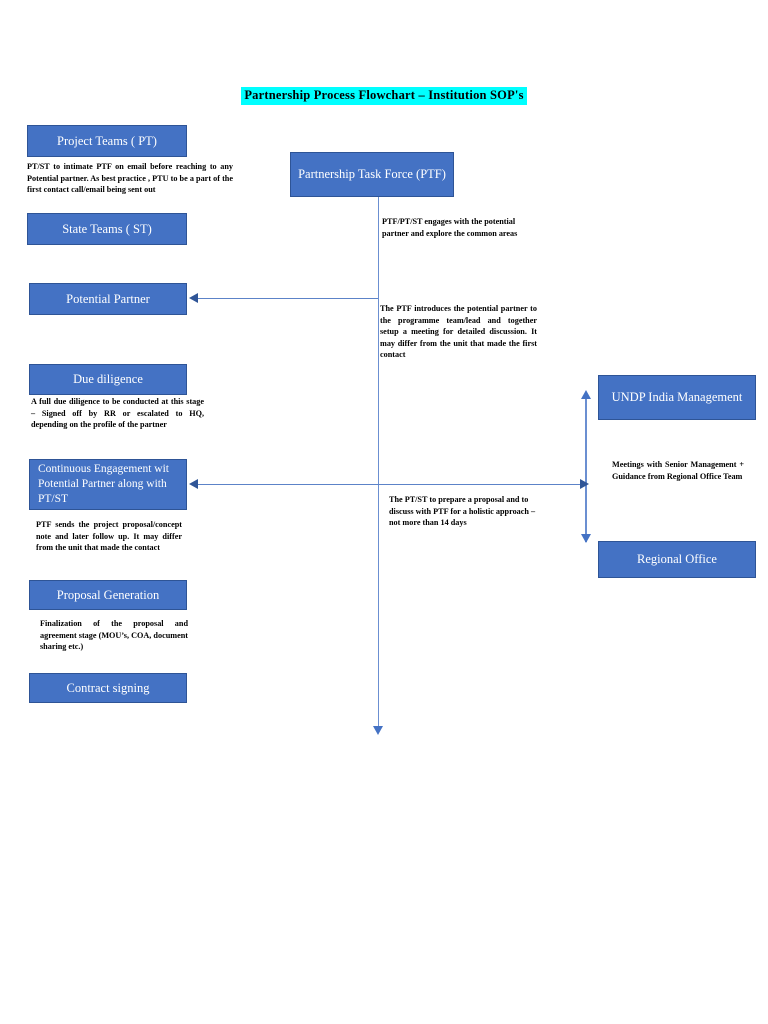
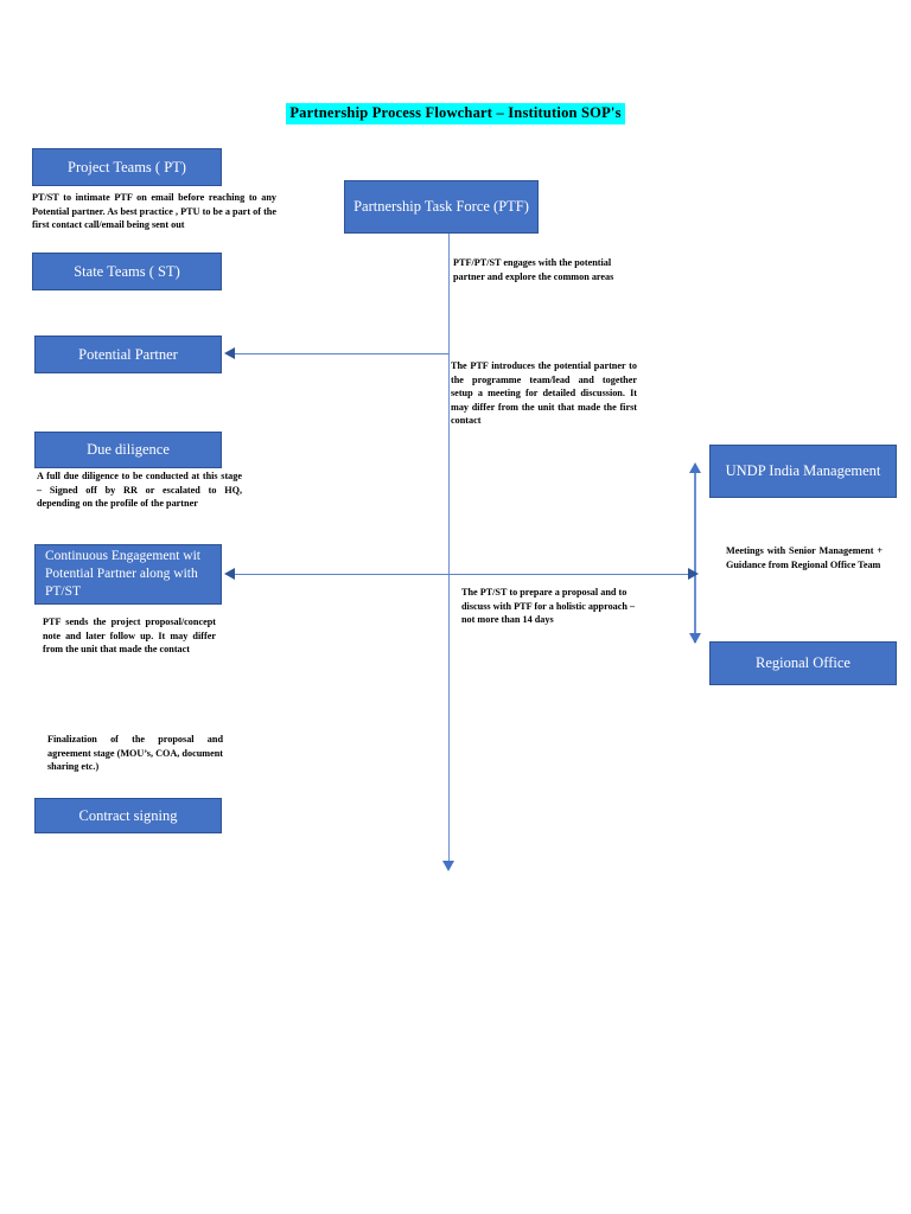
  Partnership Process Flowchart – Institution SOP's
  Project Teams ( PT)
  PT/ST to intimate PTF on email before reaching to any Potential partner. As best practice , PTU to be a part of the first contact call/email being sent out
  State Teams ( ST)
  Potential Partner
  Due diligence
  A full due diligence to be conducted at this stage – Signed off by RR or escalated to HQ, depending on the profile of the partner
  Continuous Engagement wit Potential Partner along with PT/ST
  PTF sends the project proposal/concept note and later follow up. It may differ from the unit that made the contact
- Proposal Generation
  Finalization of the proposal and agreement stage (MOU’s, COA, document sharing etc.)
  Contract signing
  Partnership Task Force (PTF)
  PTF/PT/ST engages with the potential partner and explore the common areas
  The PTF introduces the potential partner to the programme team/lead and together setup a meeting for detailed discussion. It may differ from the unit that made the first contact
  The PT/ST to prepare a proposal and to discuss with PTF for a holistic approach – not more than 14 days
  UNDP India Management
  Meetings with Senior Management + Guidance from Regional Office Team
  Regional Office
